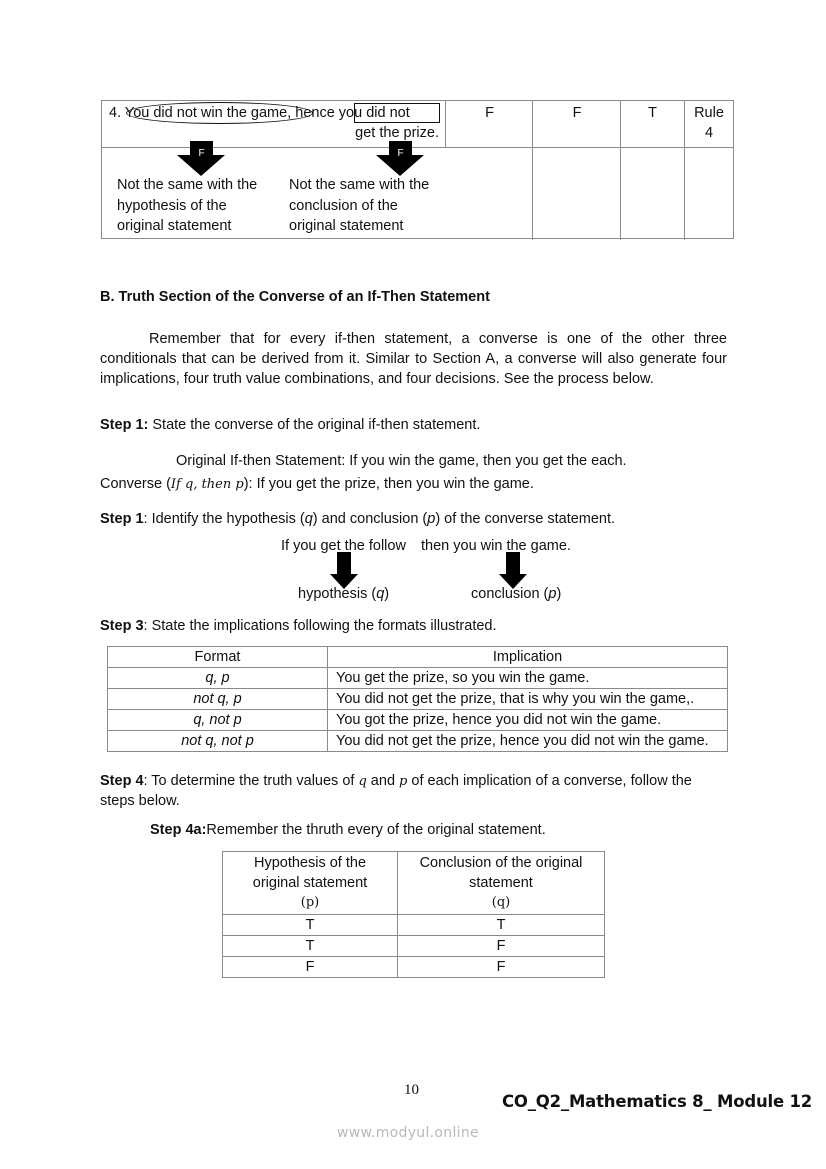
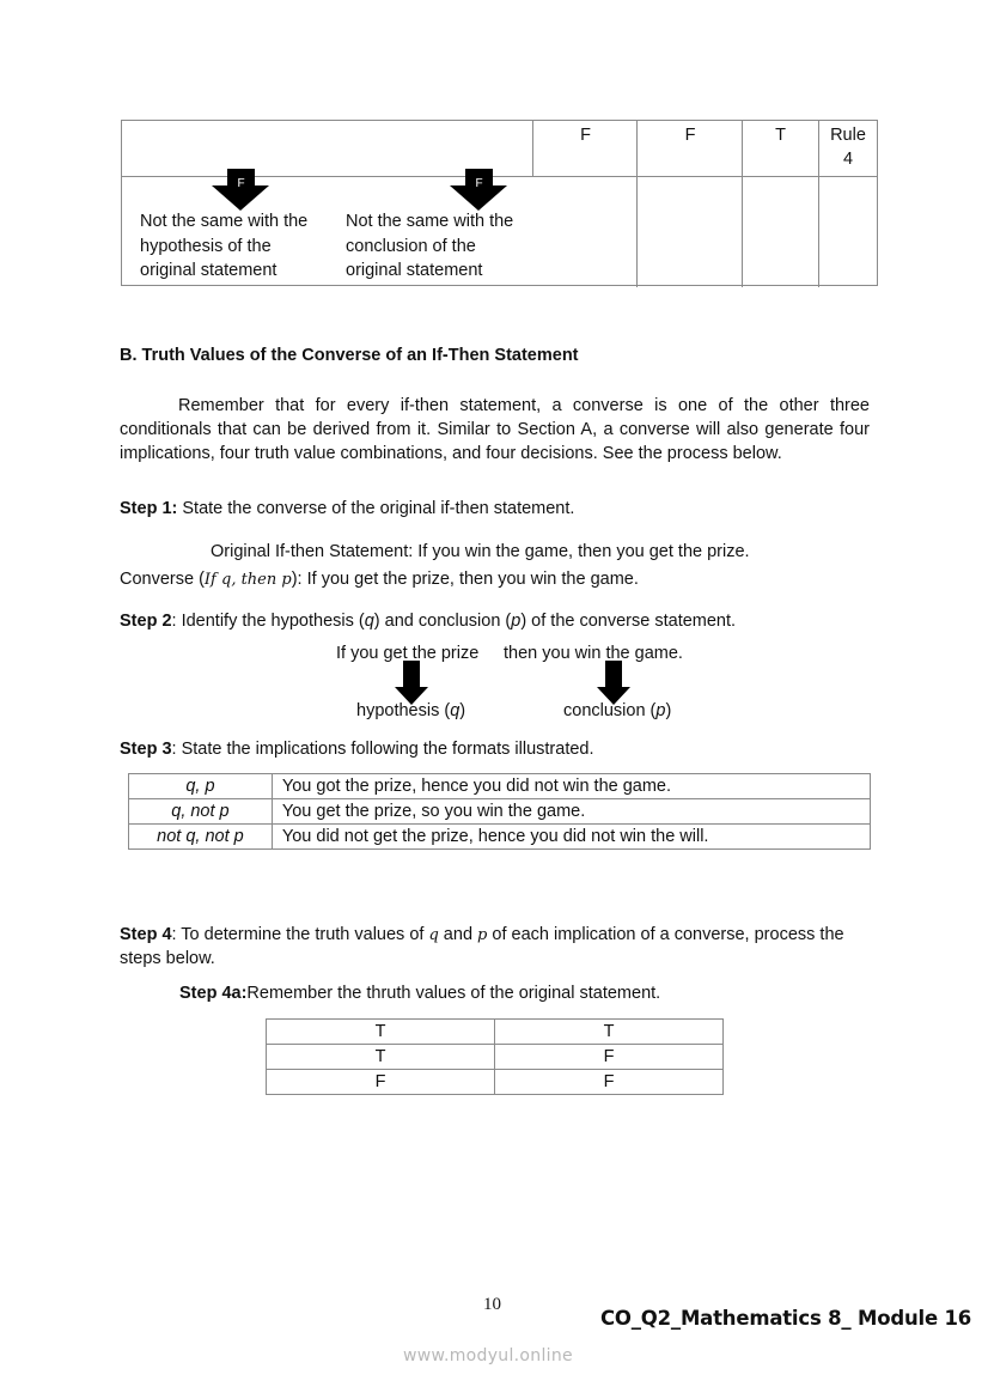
- 4. You did not win the game, hence you did not
- get the prize.
  F
  F
  T
  Rule
  4
  F
  F
  Not the same with the
  hypothesis of the
  original statement
  Not the same with the
  conclusion of the
  original statement
- B. Truth Section of the Converse of an If-Then Statement
+ B. Truth Values of the Converse of an If-Then Statement
  Remember that for every if-then statement, a converse is one of the other three conditionals that can be derived from it. Similar to Section A, a converse will also generate four implications, four truth value combinations, and four decisions. See the process below.
  Step 1: State the converse of the original if-then statement.
- Original If-then Statement: If you win the game, then you get the each.
+ Original If-then Statement: If you win the game, then you get the prize.
  Converse (If q, then p): If you get the prize, then you win the game.
- Step 1: Identify the hypothesis (q) and conclusion (p) of the converse statement.
+ Step 2: Identify the hypothesis (q) and conclusion (p) of the converse statement.
- If you get the follow
+ If you get the prize
  then you win the game.
  hypothesis (q)
  conclusion (p)
  Step 3: State the implications following the formats illustrated.
- Format	Implication
- q, p	You get the prize, so you win the game.
+ q, p	You got the prize, hence you did not win the game.
- not q, p	You did not get the prize, that is why you win the game,.
- q, not p	You got the prize, hence you did not win the game.
+ q, not p	You get the prize, so you win the game.
- not q, not p	You did not get the prize, hence you did not win the game.
+ not q, not p	You did not get the prize, hence you did not win the will.
- Step 4: To determine the truth values of q and p of each implication of a converse, follow the
+ Step 4: To determine the truth values of q and p of each implication of a converse, process the
  steps below.
- Step 4a:Remember the thruth every of the original statement.
+ Step 4a:Remember the thruth values of the original statement.
- Hypothesis of the original statement (p)	Conclusion of the original statement (q)
  T	T
  T	F
  F	F
  10
- CO_Q2_Mathematics 8_ Module 12
+ CO_Q2_Mathematics 8_ Module 16
  www.modyul.online
